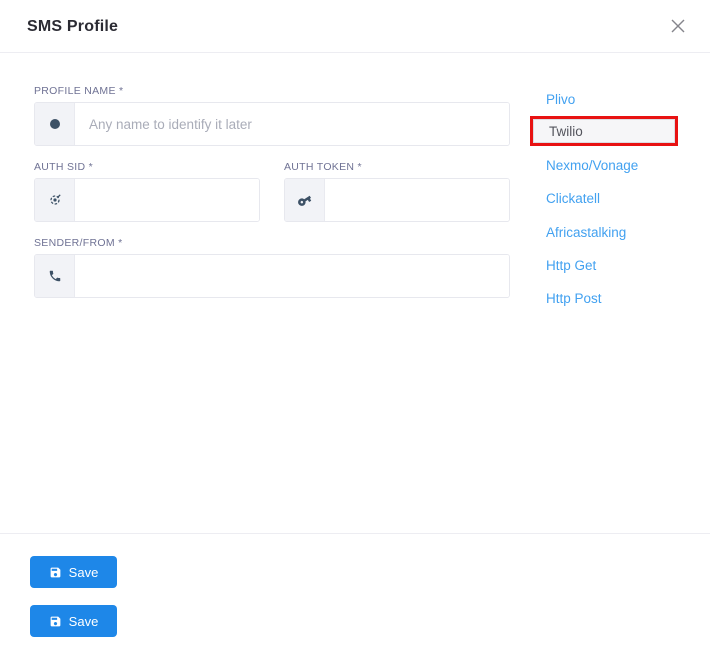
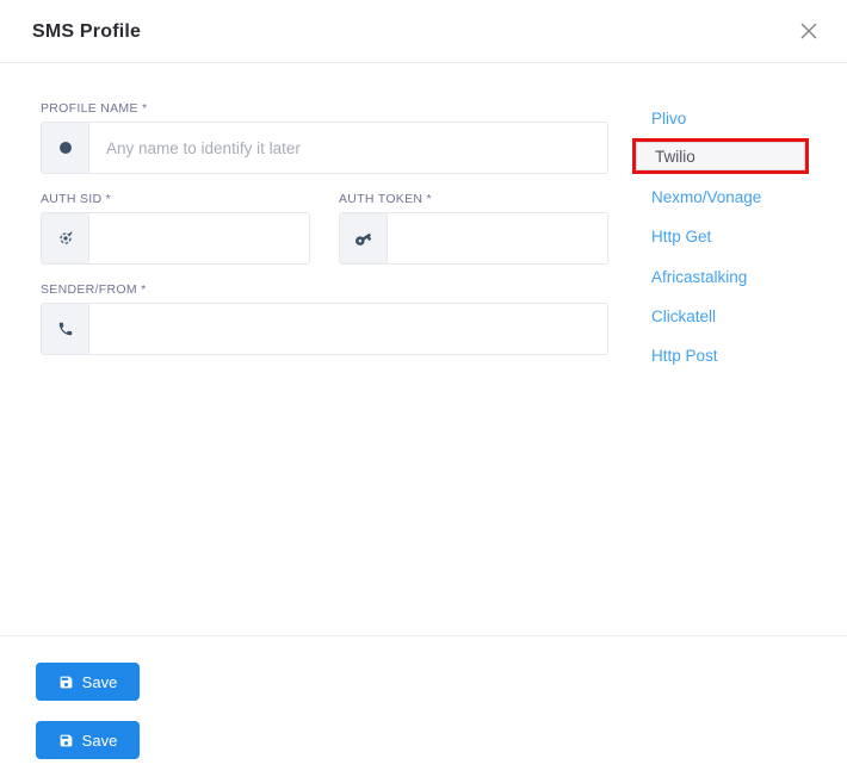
  SMS Profile
  PROFILE NAME *
  Any name to identify it later
  AUTH SID *
  AUTH TOKEN *
  SENDER/FROM *
  Plivo
  Twilio
  Nexmo/Vonage
- Clickatell
+ Http Get
  Africastalking
- Http Get
+ Clickatell
  Http Post
  Save
  Save
